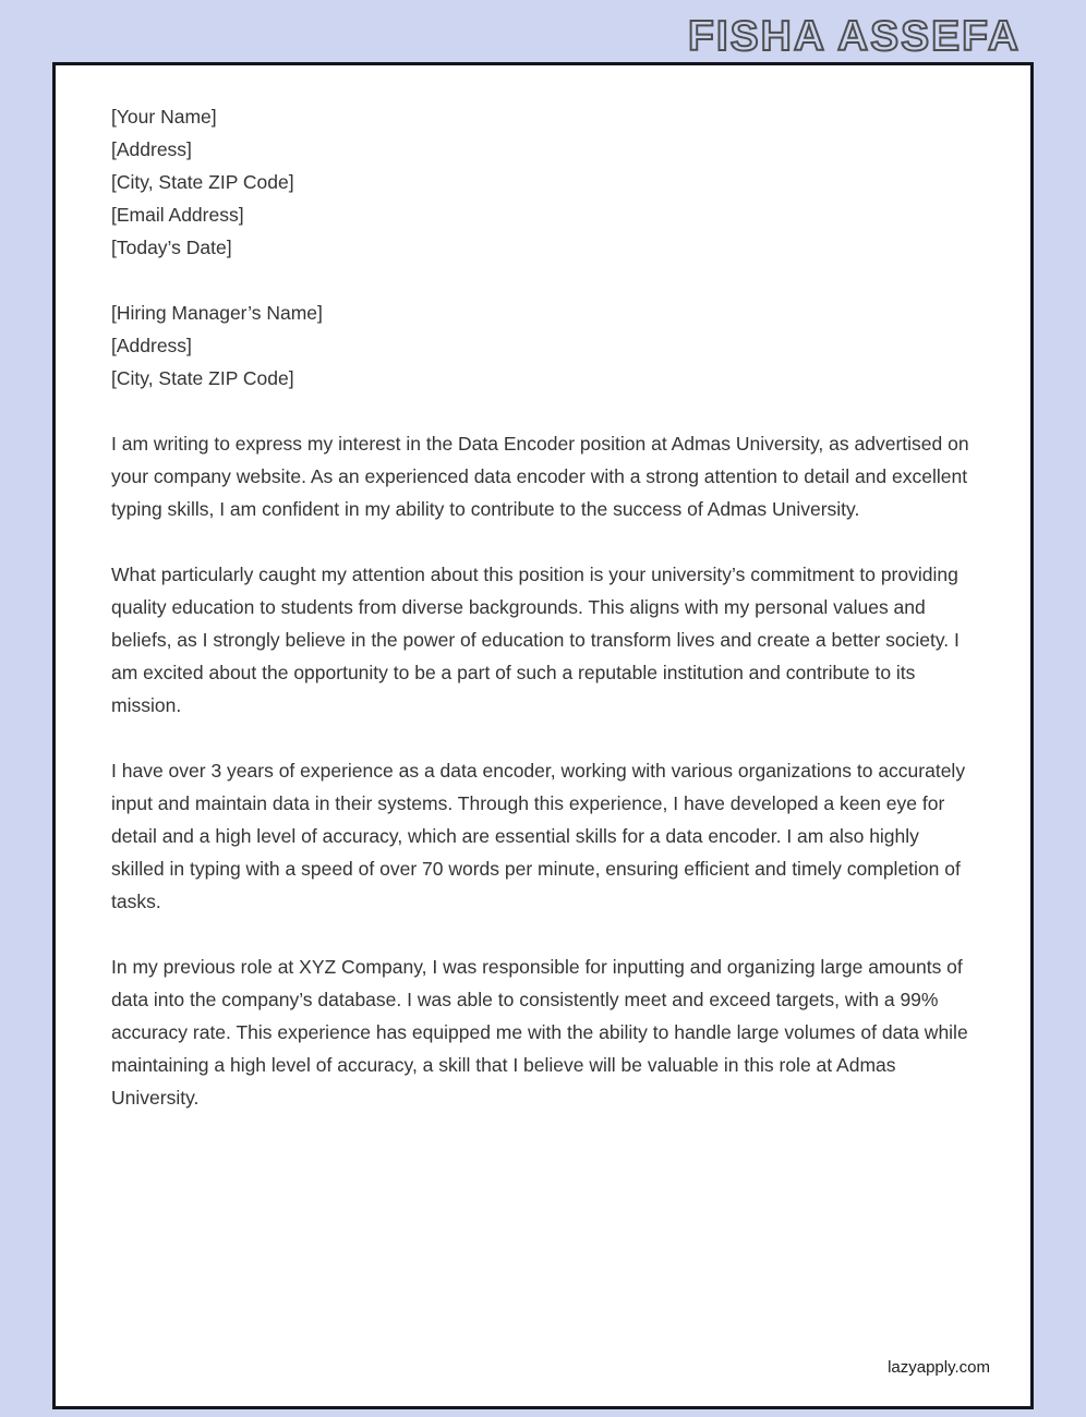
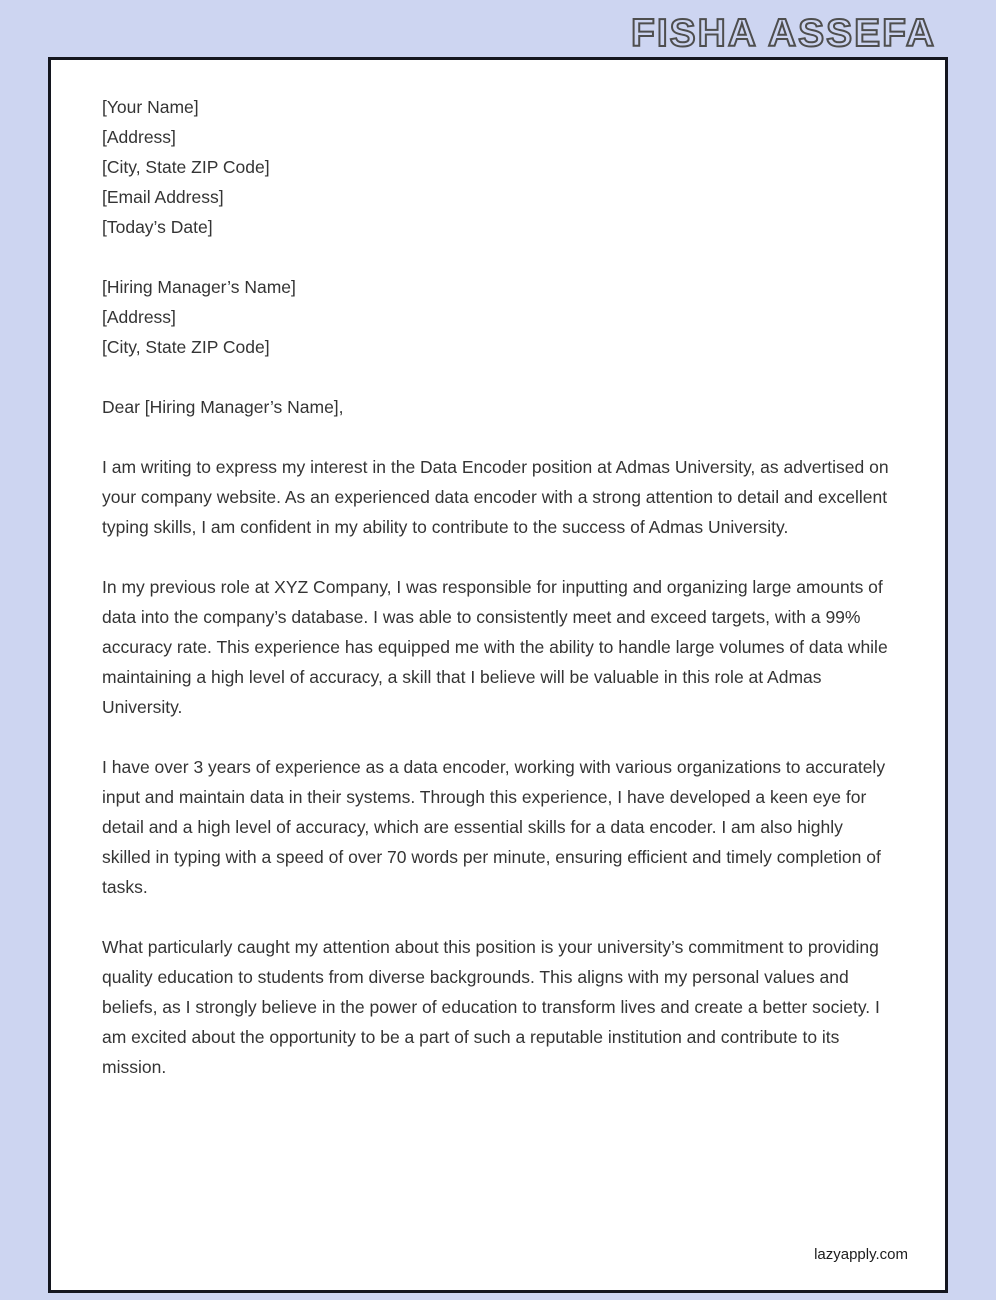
  FISHA ASSEFA
  [Your Name]
  [Address]
  [City, State ZIP Code]
  [Email Address]
  [Today’s Date]
  [Hiring Manager’s Name]
  [Address]
  [City, State ZIP Code]
+ Dear [Hiring Manager’s Name],
  I am writing to express my interest in the Data Encoder position at Admas University, as advertised on your company website. As an experienced data encoder with a strong attention to detail and excellent typing skills, I am confident in my ability to contribute to the success of Admas University.
- What particularly caught my attention about this position is your university’s commitment to providing quality education to students from diverse backgrounds. This aligns with my personal values and beliefs, as I strongly believe in the power of education to transform lives and create a better society. I am excited about the opportunity to be a part of such a reputable institution and contribute to its mission.
+ In my previous role at XYZ Company, I was responsible for inputting and organizing large amounts of data into the company’s database. I was able to consistently meet and exceed targets, with a 99% accuracy rate. This experience has equipped me with the ability to handle large volumes of data while maintaining a high level of accuracy, a skill that I believe will be valuable in this role at Admas University.
  I have over 3 years of experience as a data encoder, working with various organizations to accurately input and maintain data in their systems. Through this experience, I have developed a keen eye for detail and a high level of accuracy, which are essential skills for a data encoder. I am also highly skilled in typing with a speed of over 70 words per minute, ensuring efficient and timely completion of tasks.
- In my previous role at XYZ Company, I was responsible for inputting and organizing large amounts of data into the company’s database. I was able to consistently meet and exceed targets, with a 99% accuracy rate. This experience has equipped me with the ability to handle large volumes of data while maintaining a high level of accuracy, a skill that I believe will be valuable in this role at Admas University.
+ What particularly caught my attention about this position is your university’s commitment to providing quality education to students from diverse backgrounds. This aligns with my personal values and beliefs, as I strongly believe in the power of education to transform lives and create a better society. I am excited about the opportunity to be a part of such a reputable institution and contribute to its mission.
  lazyapply.com
